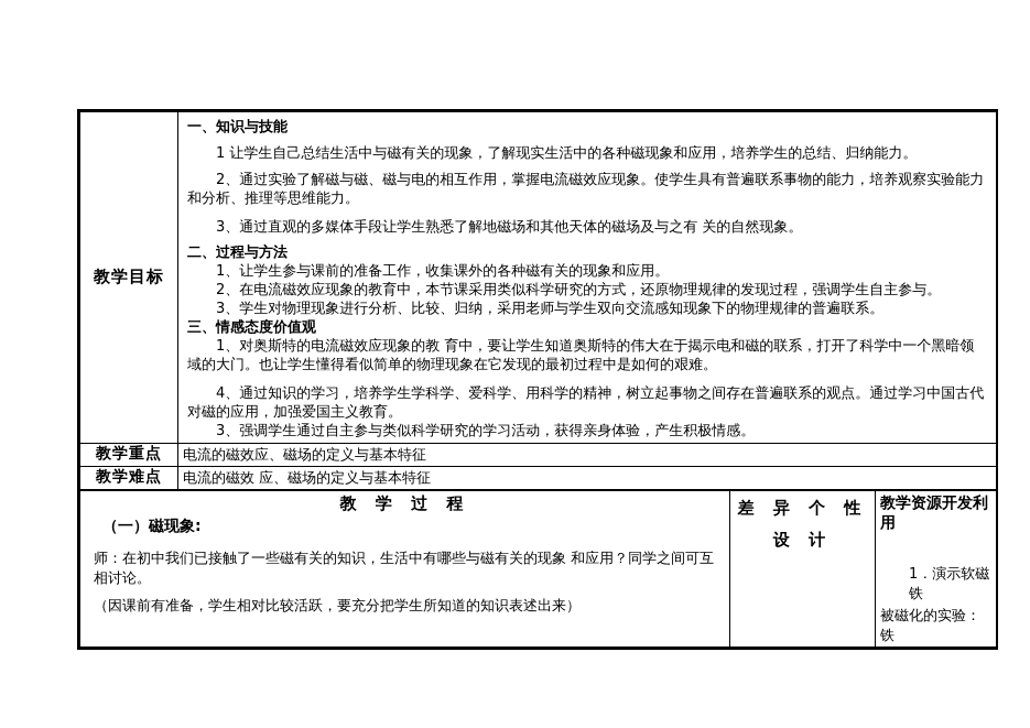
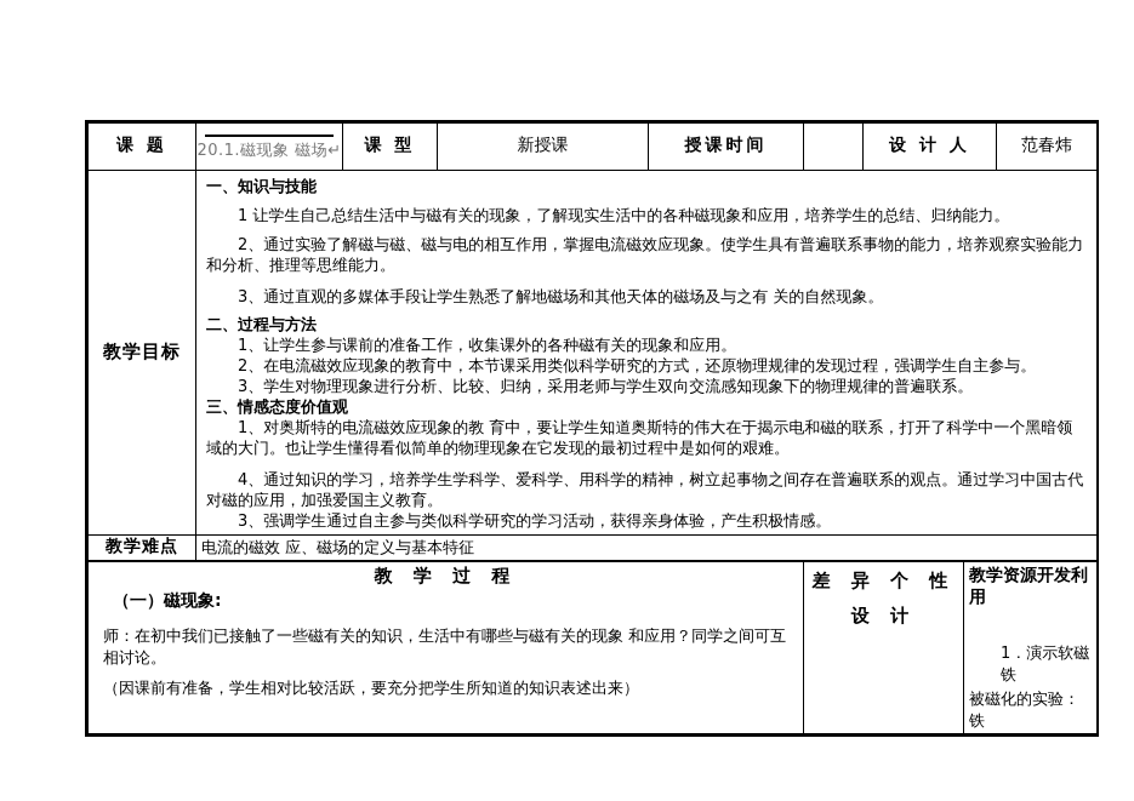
+ 课 题	20.1.磁现象 磁场↵	课 型	新授课	授课时间		设 计 人	范春炜
  教学目标	一、知识与技能 1 让学生自己总结生活中与磁有关的现象，了解现实生活中的各种磁现象和应用，培养学生的总结、归纳能力。 2、通过实验了解磁与磁、磁与电的相互作用，掌握电流磁效应现象。使学生具有普遍联系事物的能力，培养观察实验能力和分析、推理等思维能力。 3、通过直观的多媒体手段让学生熟悉了解地磁场和其他天体的磁场及与之有 关的自然现象。 二、过程与方法 1、让学生参与课前的准备工作，收集课外的各种磁有关的现象和应用。 2、在电流磁效应现象的教育中，本节课采用类似科学研究的方式，还原物理规律的发现过程，强调学生自主参与。 3、学生对物理现象进行分析、比较、归纳，采用老师与学生双向交流感知现象下的物理规律的普遍联系。 三、情感态度价值观 1、对奥斯特的电流磁效应现象的教 育中，要让学生知道奥斯特的伟大在于揭示电和磁的联系，打开了科学中一个黑暗领域的大门。也让学生懂得看似简单的物理现象在它发现的最初过程中是如何的艰难。 4、通过知识的学习，培养学生学科学、爱科学、用科学的精神，树立起事物之间存在普遍联系的观点。通过学习中国古代对磁的应用，加强爱国主义教育。 3、强调学生通过自主参与类似科学研究的学习活动，获得亲身体验，产生积极情感。
- 教学重点	电流的磁效应、磁场的定义与基本特征
  教学难点	电流的磁效 应、磁场的定义与基本特征
  教 学 过 程 （一）磁现象: 师：在初中我们已接触了一些磁有关的知识，生活中有哪些与磁有关的现象 和应用？同学之间可互相讨论。 （因课前有准备，学生相对比较活跃，要充分把学生所知道的知识表述出来）	差 异 个 性 设 计	教学资源开发利用 1．演示软磁铁 被磁化的实验：铁
